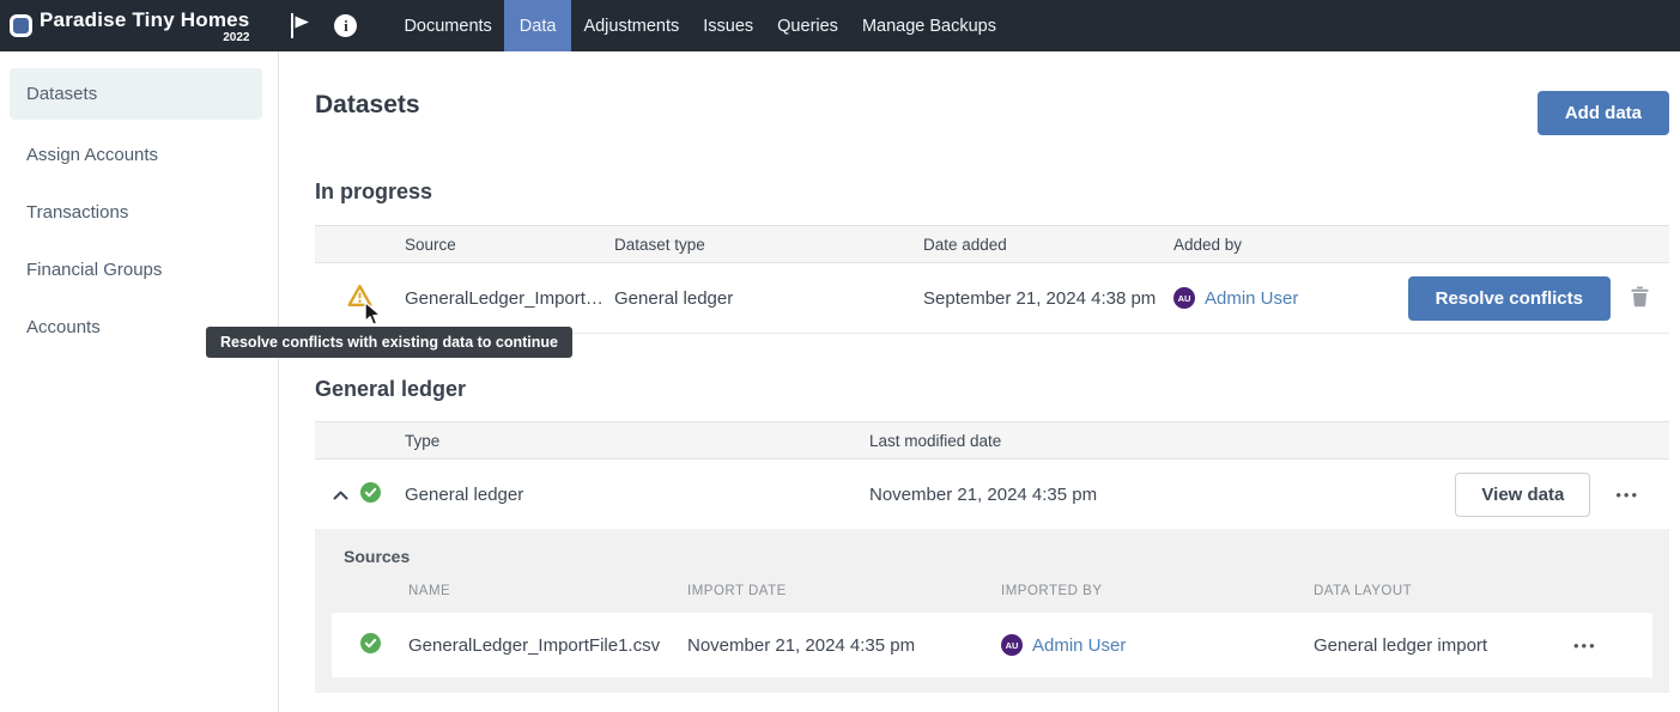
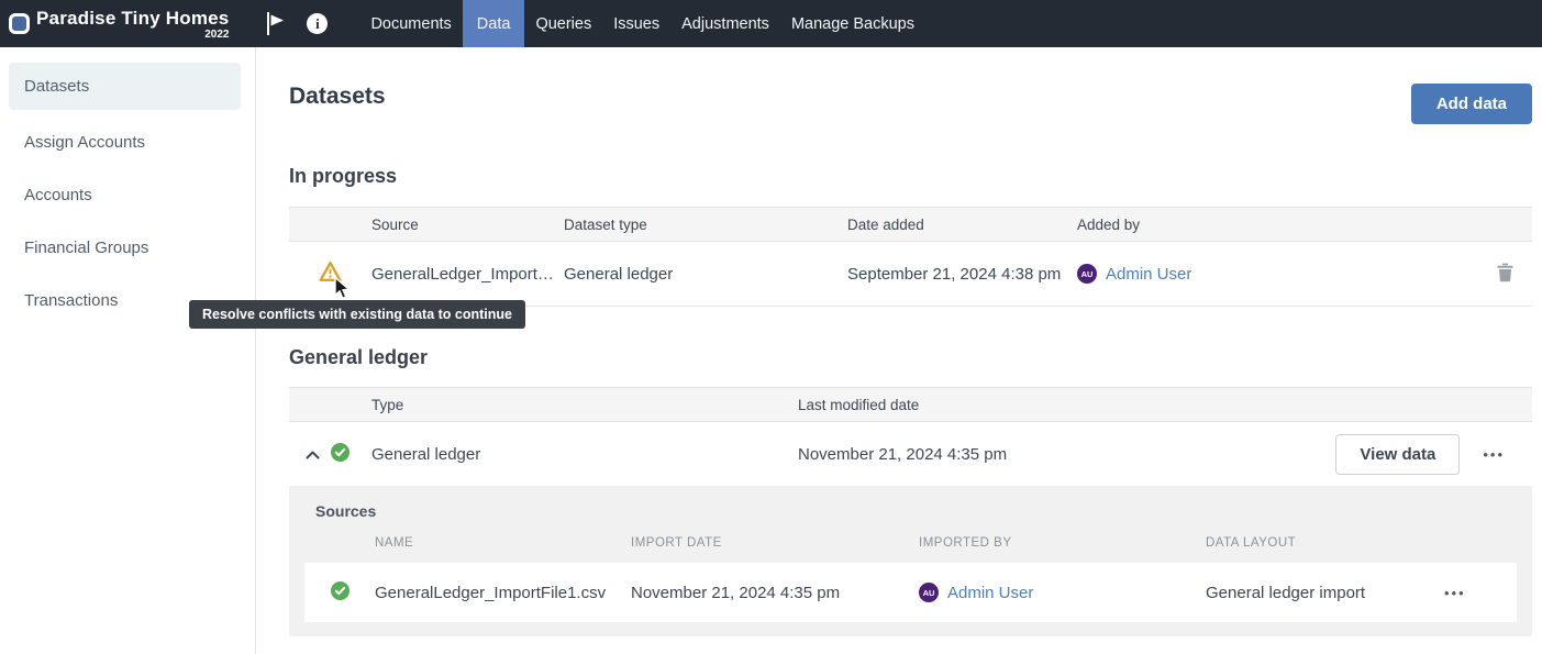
  Paradise Tiny Homes
  2022
  i
  Documents
  Data
- Adjustments
+ Queries
  Issues
- Queries
+ Adjustments
  Manage Backups
  Datasets
  Assign Accounts
- Transactions
+ Accounts
  Financial Groups
- Accounts
+ Transactions
  Datasets
  Add data
  In progress
  Source
  Dataset type
  Date added
  Added by
  GeneralLedger_Import…
  General ledger
  September 21, 2024 4:38 pm
  AU
  Admin User
- Resolve conflicts
  General ledger
  Type
  Last modified date
  General ledger
  November 21, 2024 4:35 pm
  View data
  •••
  Sources
  NAME
  IMPORT DATE
  IMPORTED BY
  DATA LAYOUT
  GeneralLedger_ImportFile1.csv
  November 21, 2024 4:35 pm
  AU
  Admin User
  General ledger import
  •••
  Resolve conflicts with existing data to continue
